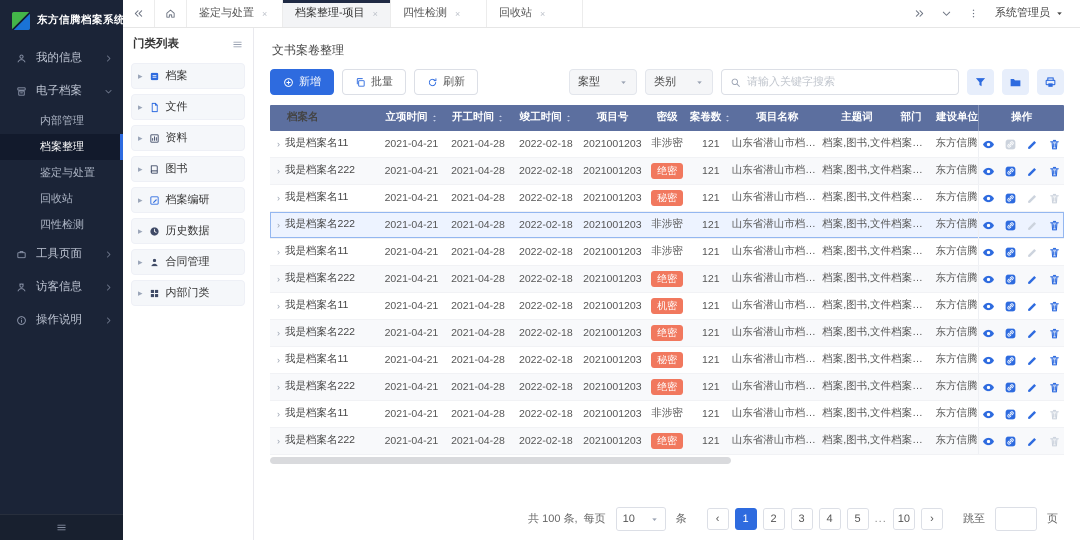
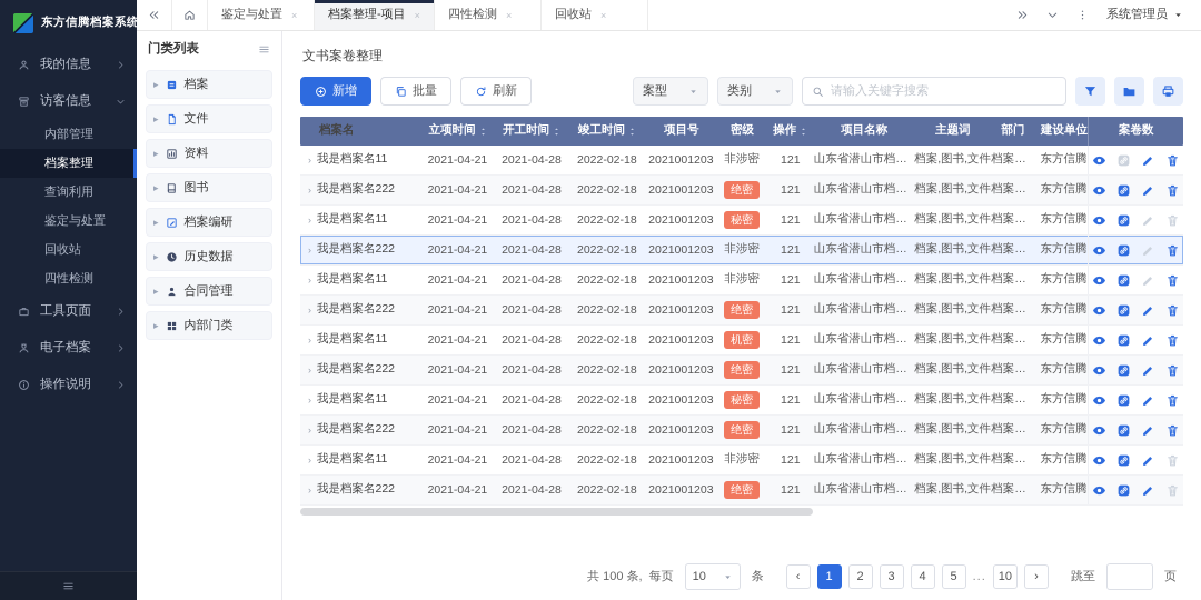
  东方信腾档案系统
  我的信息
- 电子档案
+ 访客信息
  内部管理
  档案整理
+ 查询利用
  鉴定与处置
  回收站
  四性检测
  工具页面
- 访客信息
+ 电子档案
  操作说明
  鉴定与处置
  ×
  档案整理-项目
  ×
  四性检测
  ×
  回收站
  ×
  系统管理员
  门类列表
  ▸
  档案
  ▸
  文件
  ▸
  资料
  ▸
  图书
  ▸
  档案编研
  ▸
  历史数据
  ▸
  合同管理
  ▸
  内部门类
  文书案卷整理
  新增
  批量
  刷新
  案型
  类别
  请输入关键字搜索
  档案名
  立项时间
  开工时间
  竣工时间
  项目号
  密级
- 案卷数
+ 操作
  项目名称
  主题词
  部门
  建设单位
- 操作
+ 案卷数
  ›
  我是档案名11
  2021-04-21
  2021-04-28
  2022-02-18
  2021001203
  非涉密
  121
  山东省潜山市档案馆
  档案,图书,文件
  档案中心
  东方信腾
  ›
  我是档案名222
  2021-04-21
  2021-04-28
  2022-02-18
  2021001203
  绝密
  121
  山东省潜山市档案馆
  档案,图书,文件
  档案中心
  东方信腾
  ›
  我是档案名11
  2021-04-21
  2021-04-28
  2022-02-18
  2021001203
  秘密
  121
  山东省潜山市档案馆
  档案,图书,文件
  档案中心
  东方信腾
  ›
  我是档案名222
  2021-04-21
  2021-04-28
  2022-02-18
  2021001203
  非涉密
  121
  山东省潜山市档案馆
  档案,图书,文件
  档案中心
  东方信腾
  ›
  我是档案名11
  2021-04-21
  2021-04-28
  2022-02-18
  2021001203
  非涉密
  121
  山东省潜山市档案馆
  档案,图书,文件
  档案中心
  东方信腾
  ›
  我是档案名222
  2021-04-21
  2021-04-28
  2022-02-18
  2021001203
  绝密
  121
  山东省潜山市档案馆
  档案,图书,文件
  档案中心
  东方信腾
  ›
  我是档案名11
  2021-04-21
  2021-04-28
  2022-02-18
  2021001203
  机密
  121
  山东省潜山市档案馆
  档案,图书,文件
  档案中心
  东方信腾
  ›
  我是档案名222
  2021-04-21
  2021-04-28
  2022-02-18
  2021001203
  绝密
  121
  山东省潜山市档案馆
  档案,图书,文件
  档案中心
  东方信腾
  ›
  我是档案名11
  2021-04-21
  2021-04-28
  2022-02-18
  2021001203
  秘密
  121
  山东省潜山市档案馆
  档案,图书,文件
  档案中心
  东方信腾
  ›
  我是档案名222
  2021-04-21
  2021-04-28
  2022-02-18
  2021001203
  绝密
  121
  山东省潜山市档案馆
  档案,图书,文件
  档案中心
  东方信腾
  ›
  我是档案名11
  2021-04-21
  2021-04-28
  2022-02-18
  2021001203
  非涉密
  121
  山东省潜山市档案馆
  档案,图书,文件
  档案中心
  东方信腾
  ›
  我是档案名222
  2021-04-21
  2021-04-28
  2022-02-18
  2021001203
  绝密
  121
  山东省潜山市档案馆
  档案,图书,文件
  档案中心
  东方信腾
  共 100 条,
  每页
  10
  条
  ‹
  1
  2
  3
  4
  5
  ...
  10
  ›
  跳至
  页
